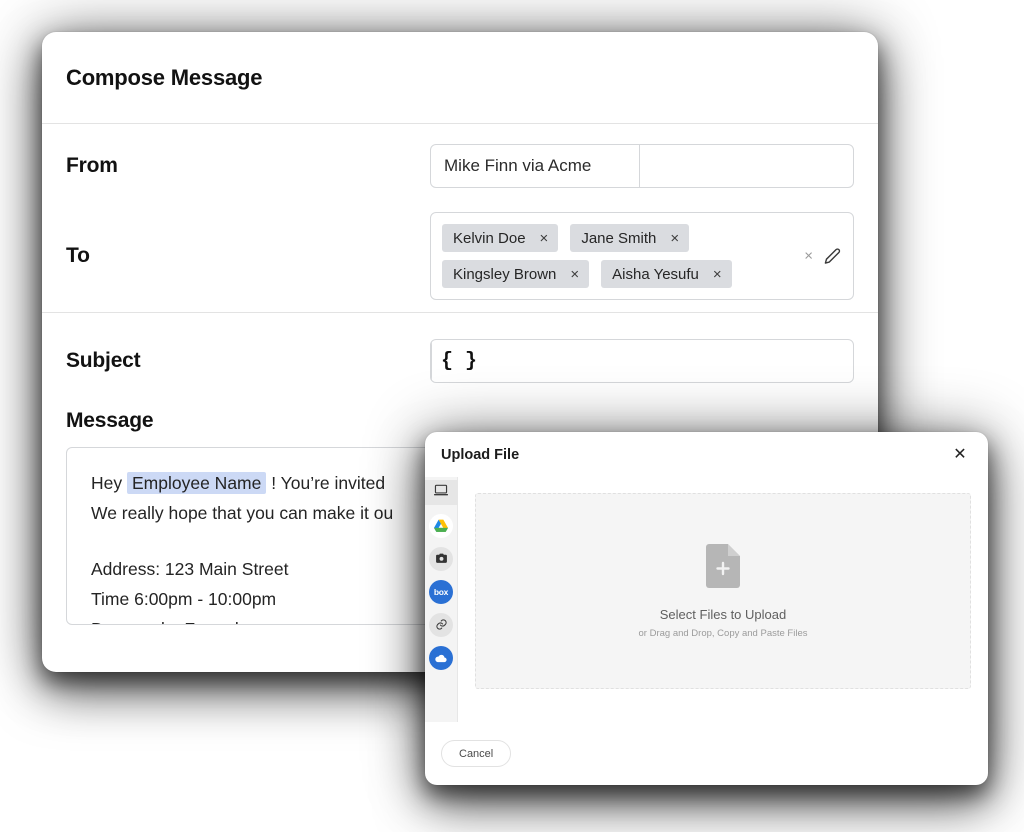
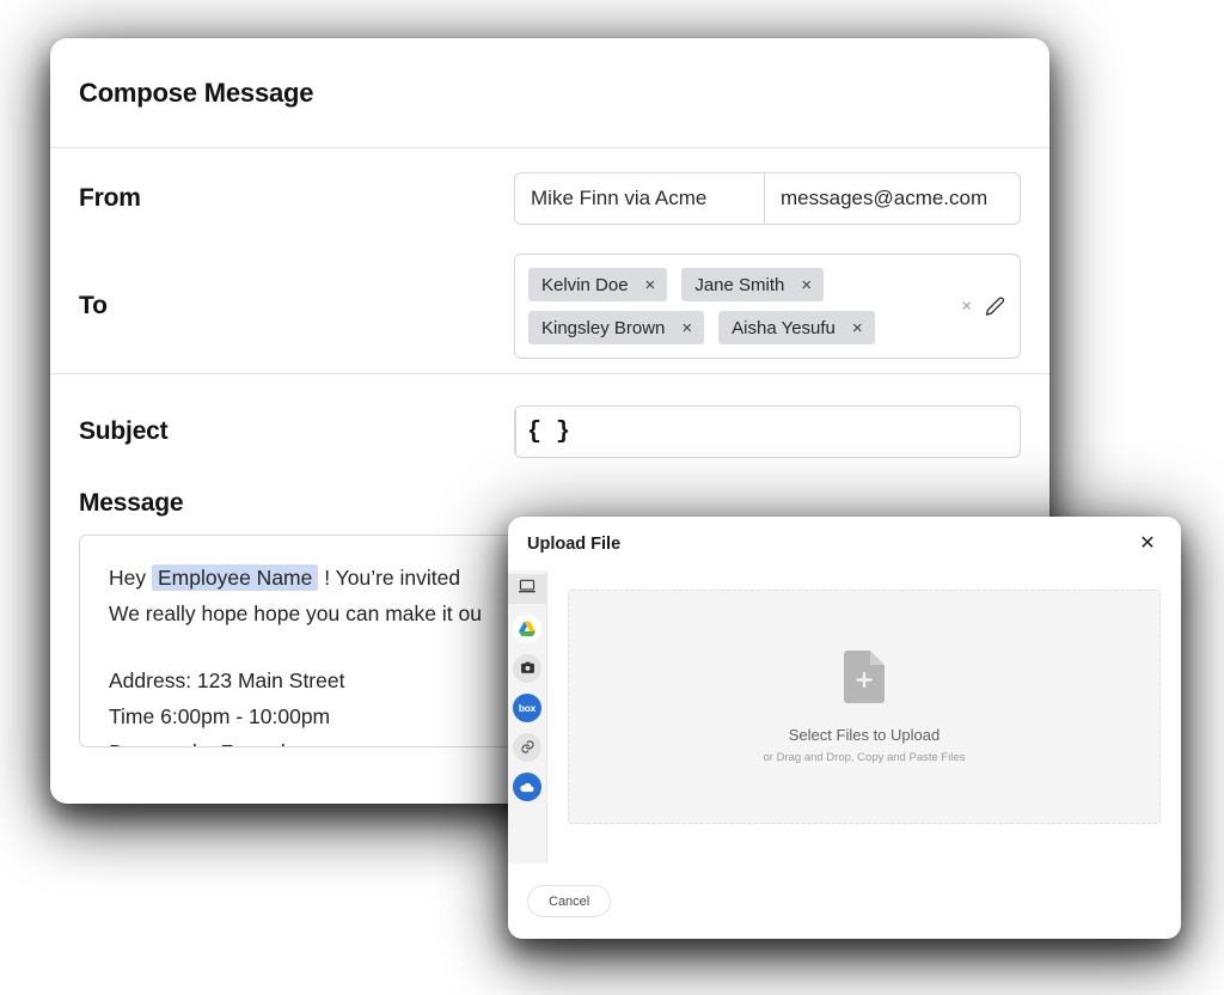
  Compose Message
  From
  Mike Finn via Acme
+ messages@acme.com
  To
  Kelvin Doe
  ×
  Jane Smith
  ×
  Kingsley Brown
  ×
  Aisha Yesufu
  ×
  ×
  Subject
  { }
  Message
  Hey Employee Name ! You’re invited
- We really hope that you can make it ou
+ We really hope hope you can make it ou
  Address: 123 Main Street
  Time 6:00pm - 10:00pm
  Upload File
  ✕
  box
  Select Files to Upload
  or Drag and Drop, Copy and Paste Files
  Cancel
